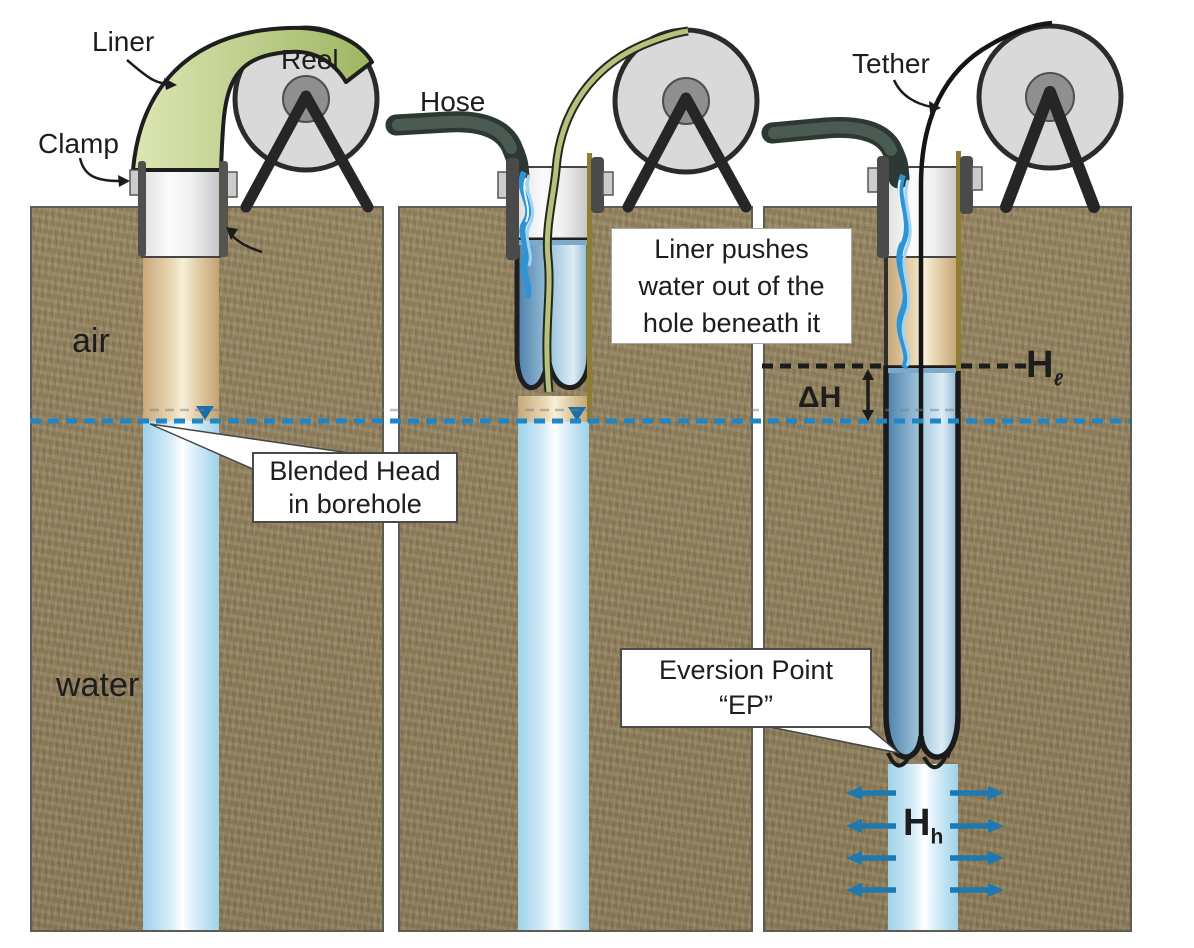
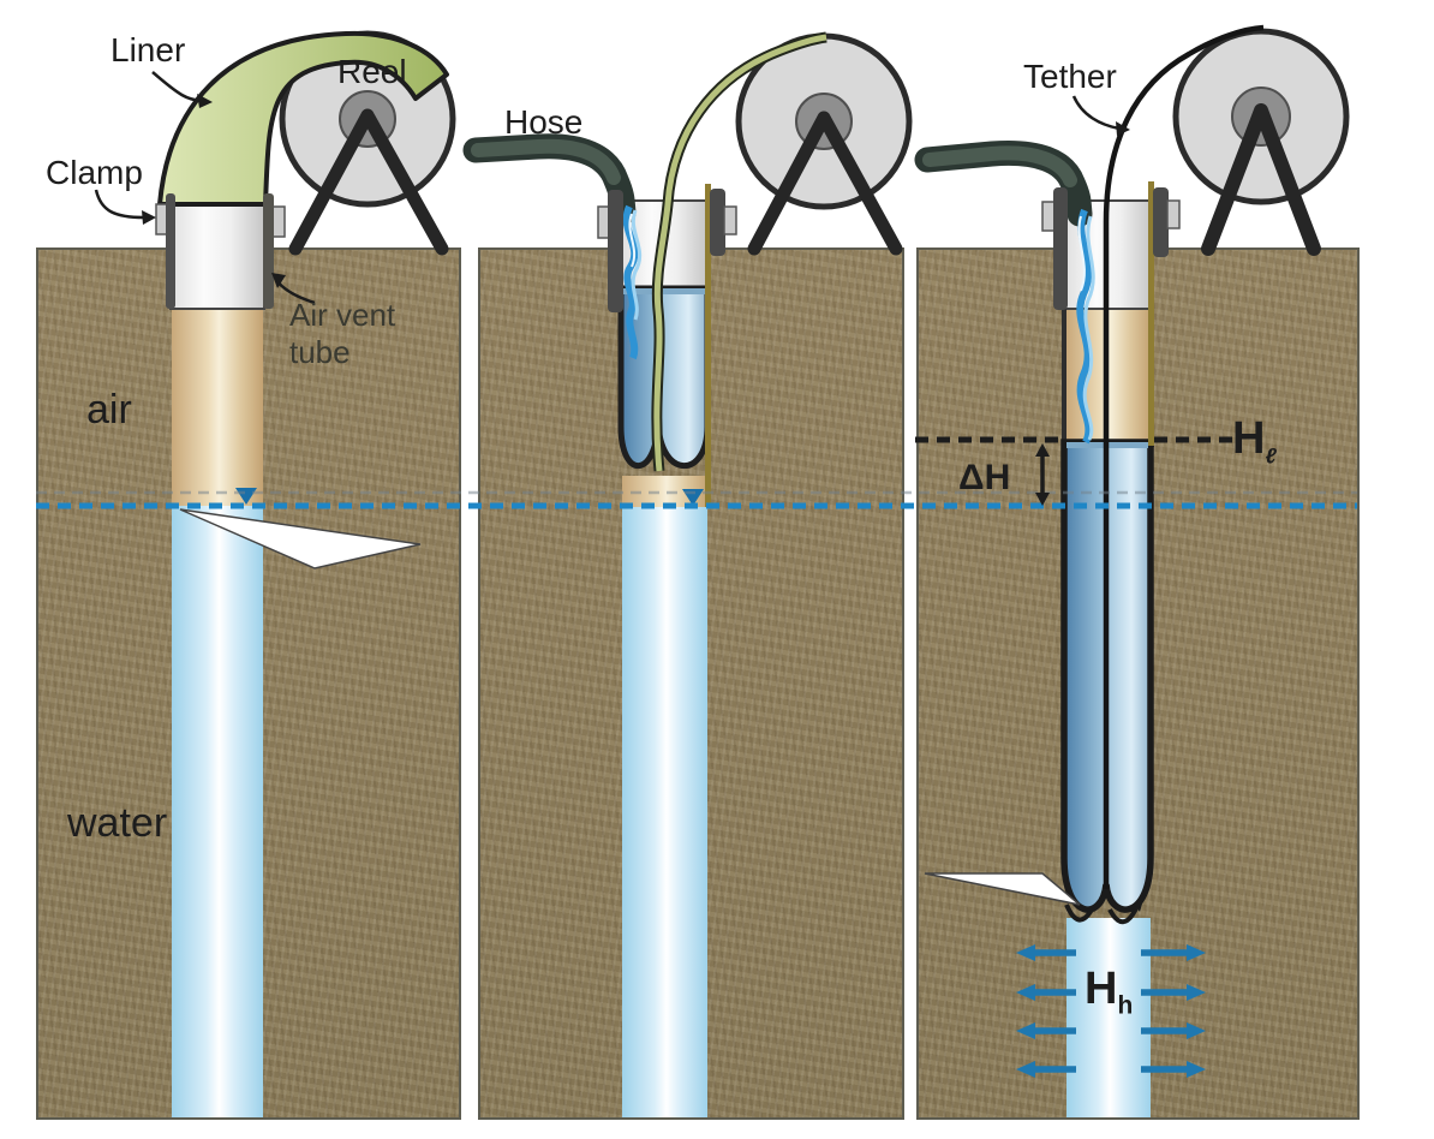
  Liner
  Reel
  Clamp
+ Air vent
+ tube
  Hose
  Tether
  air
  water
- Blended Head
- in borehole
- Liner pushes
- water out of the
- hole beneath it
- Eversion Point
- “EP”
  ΔH
  Hℓ
  Hh
